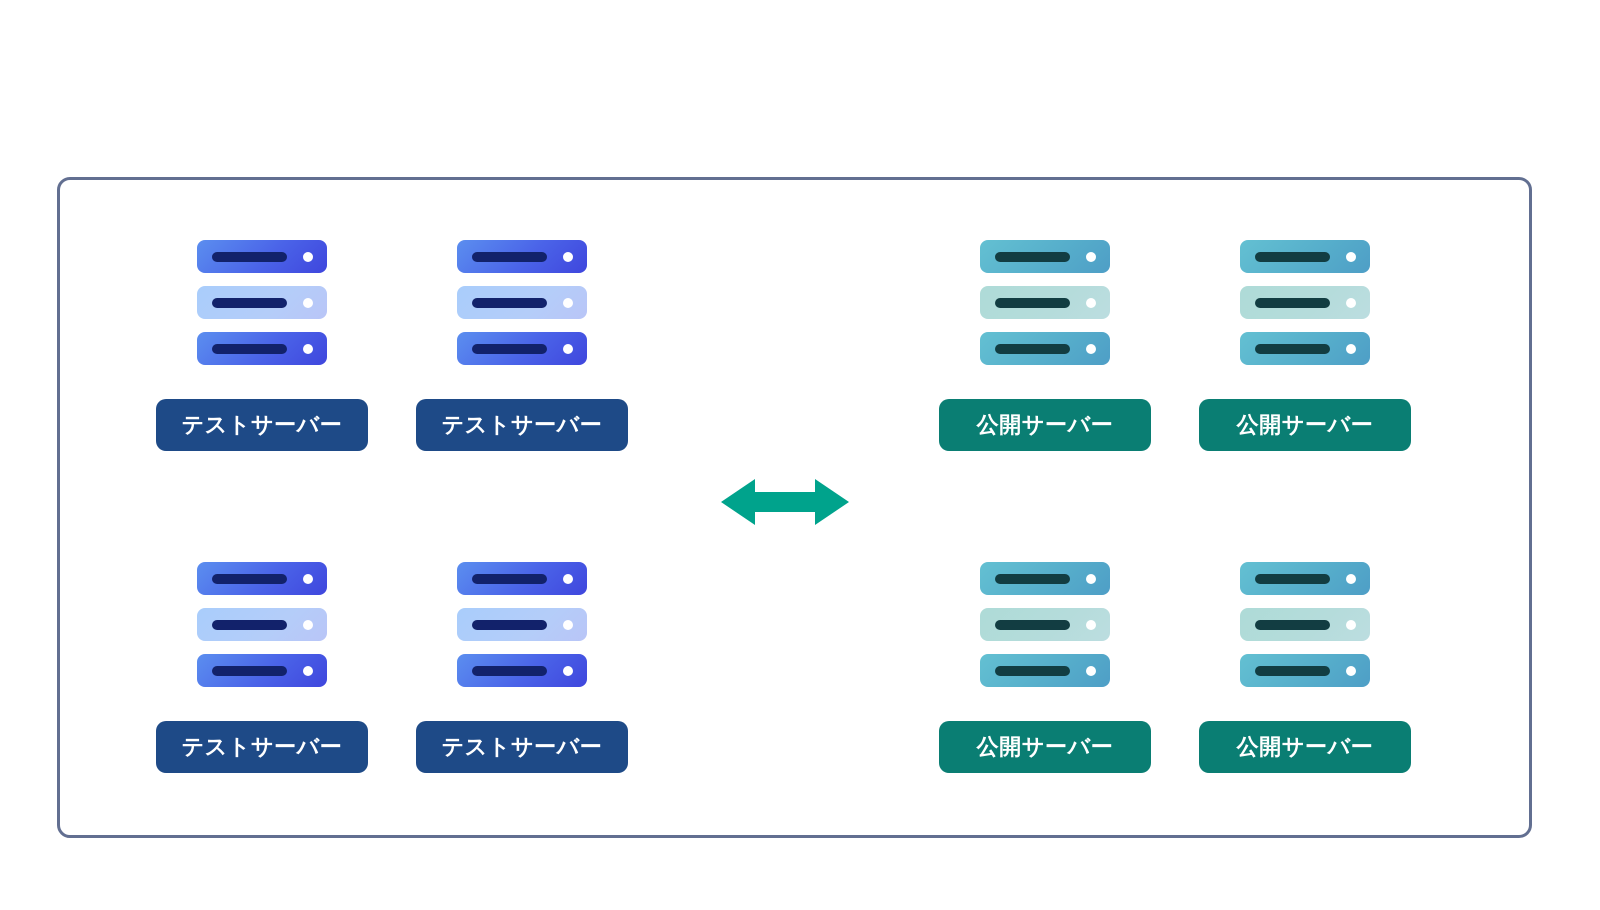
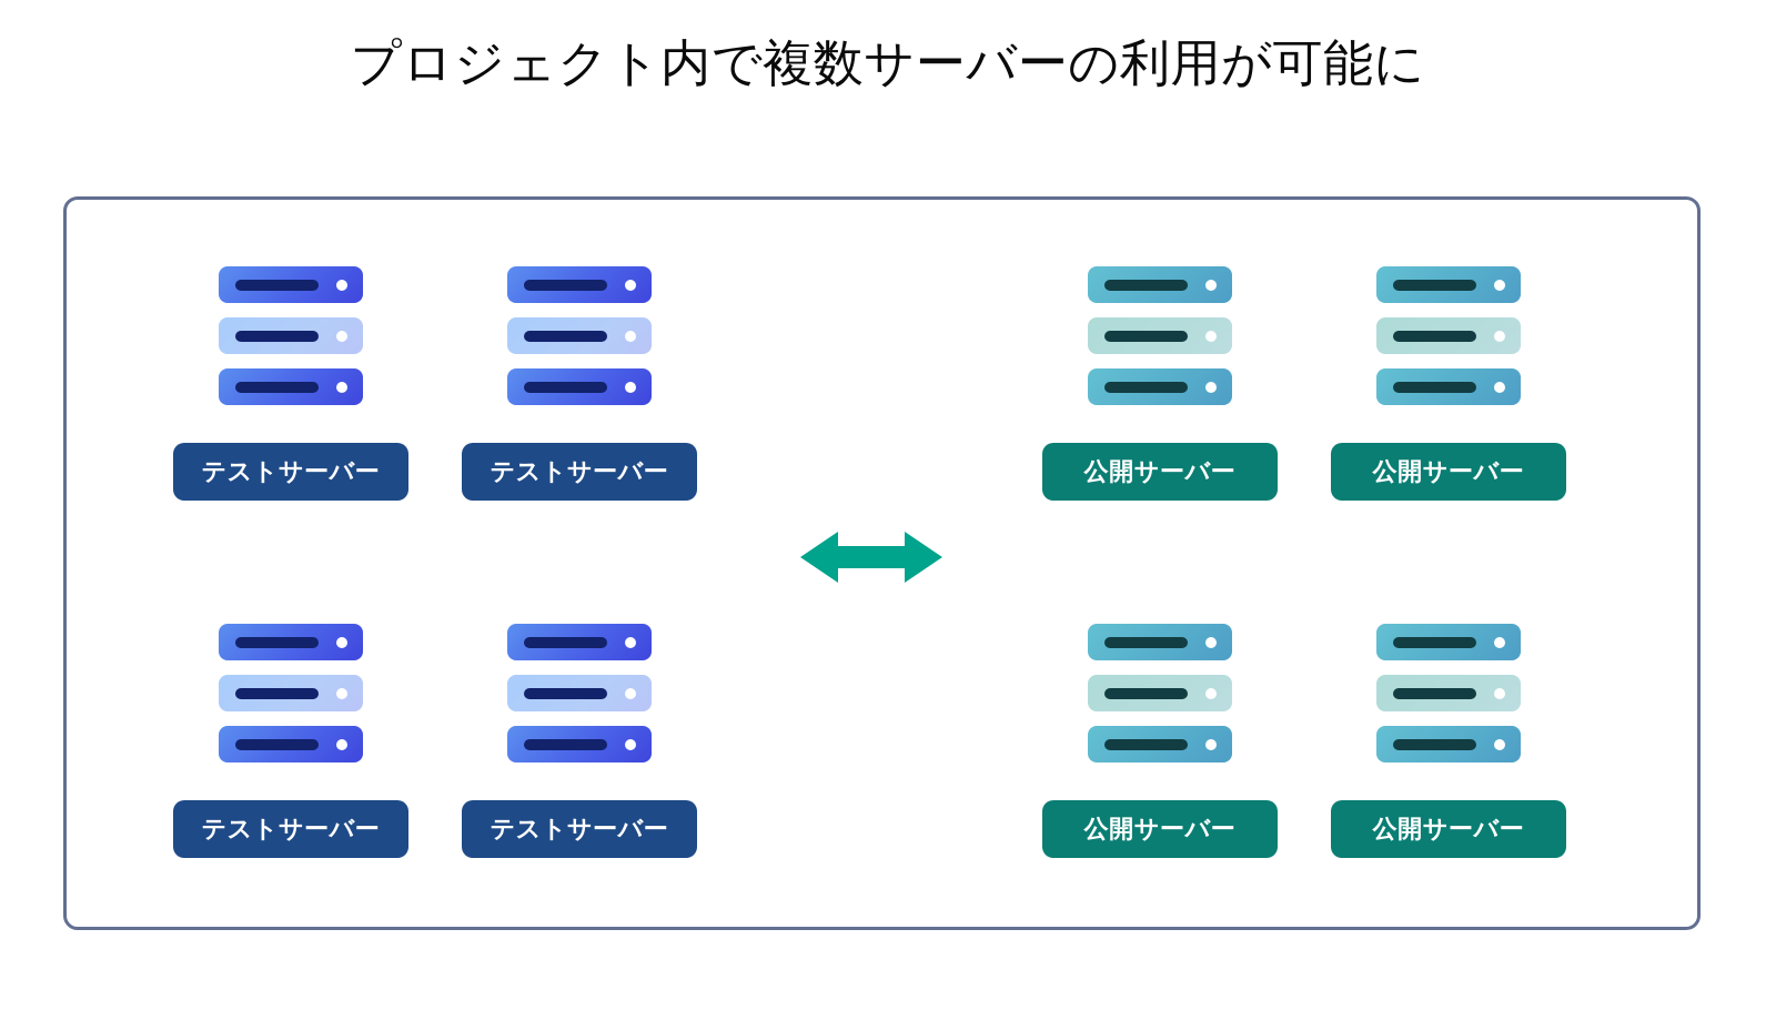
+ プロジェクト内で複数サーバーの利用が可能に
  テストサーバー
  テストサーバー
  公開サーバー
  公開サーバー
  テストサーバー
  テストサーバー
  公開サーバー
  公開サーバー
